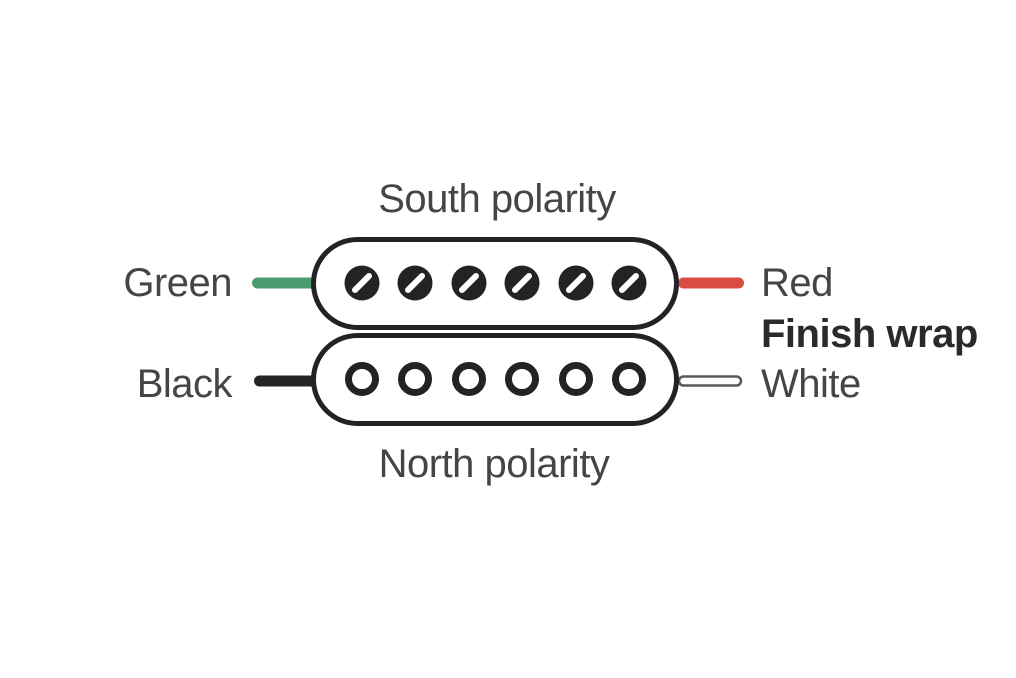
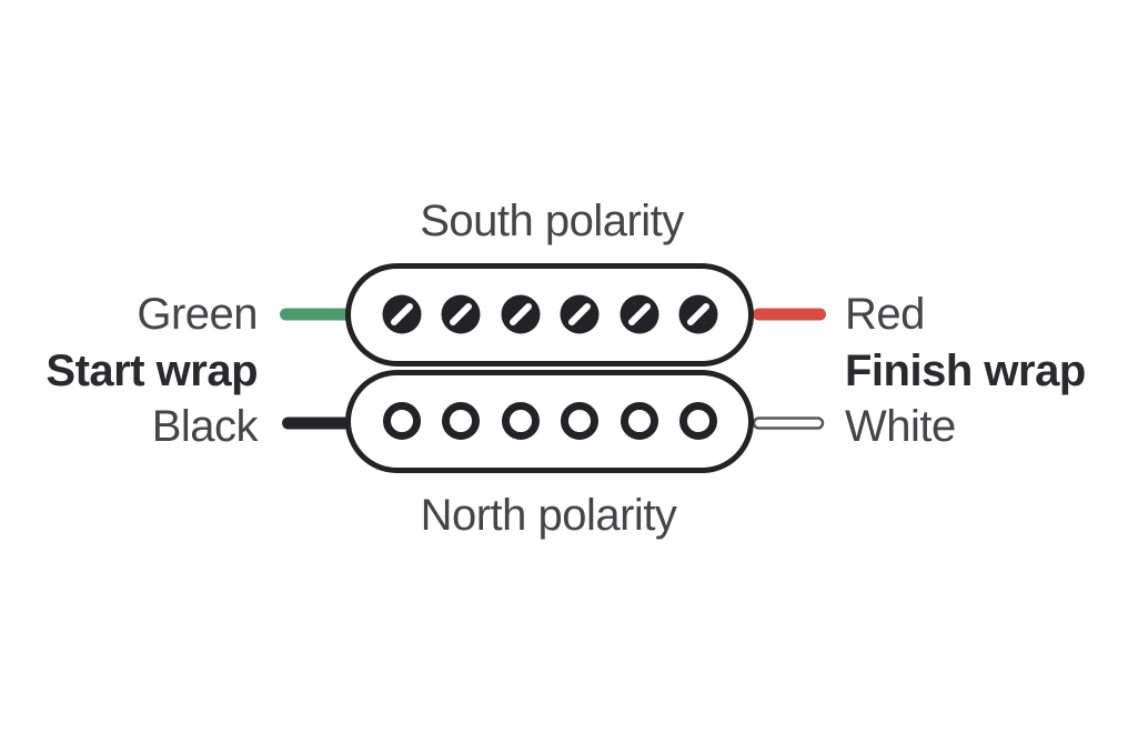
  South polarity
  North polarity
  Green
+ Start wrap
  Black
  Red
  Finish wrap
  White
